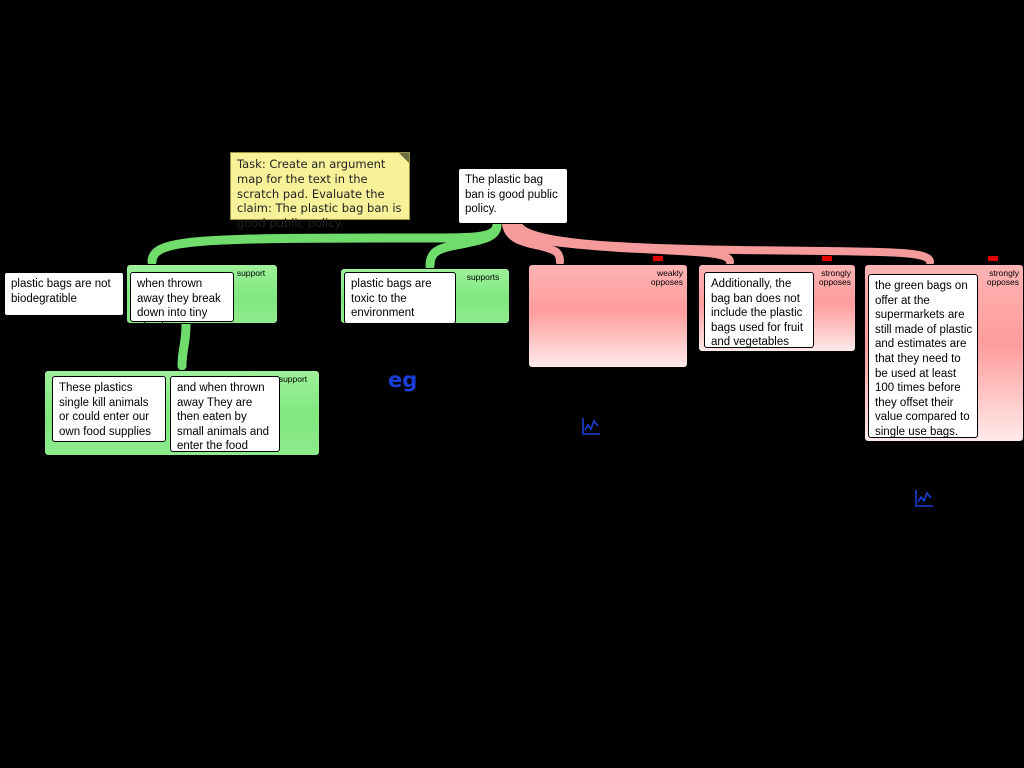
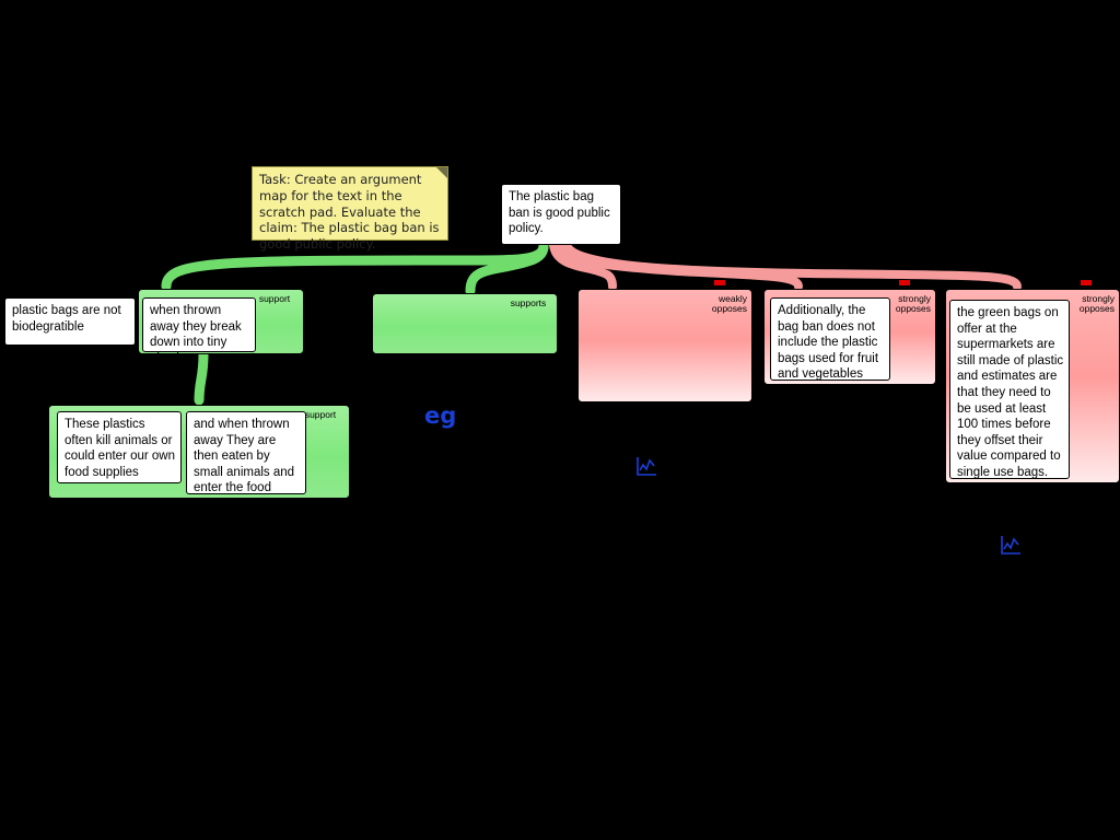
  Task: Create an argument map for the text in the scratch pad. Evaluate the claim: The plastic bag ban is good public policy.
  The plastic bag ban is good public policy.
  support
  plastic bags are not biodegratible
  when thrown away they break down into tiny plastics.
  support
- These plastics single kill animals or could enter our own food supplies
+ These plastics often kill animals or could enter our own food supplies
  and when thrown away They are then eaten by small animals and enter the food
  supports
- plastic bags are toxic to the environment
  weakly opposes
  strongly opposes
  Additionally, the bag ban does not include the plastic bags used for fruit and vegetables
  strongly opposes
  the green bags on offer at the supermarkets are still made of plastic and estimates are that they need to be used at least 100 times before they offset their value compared to single use bags.
  eg
